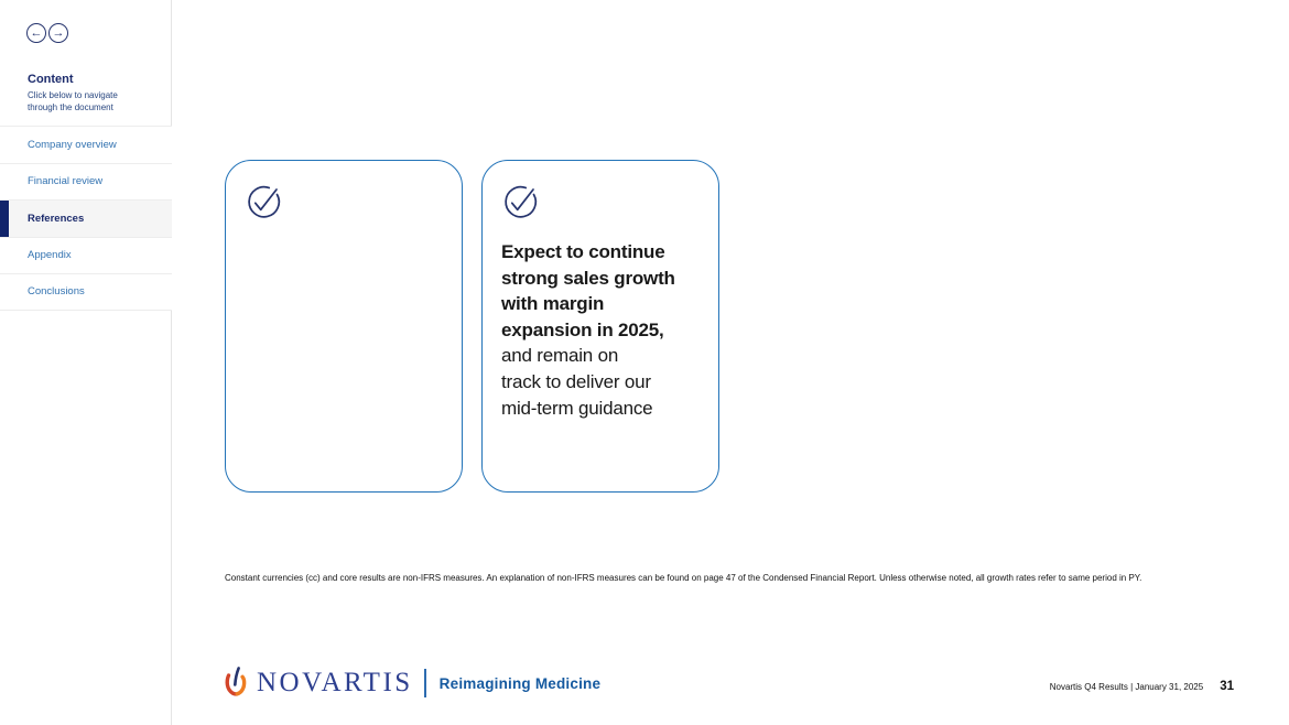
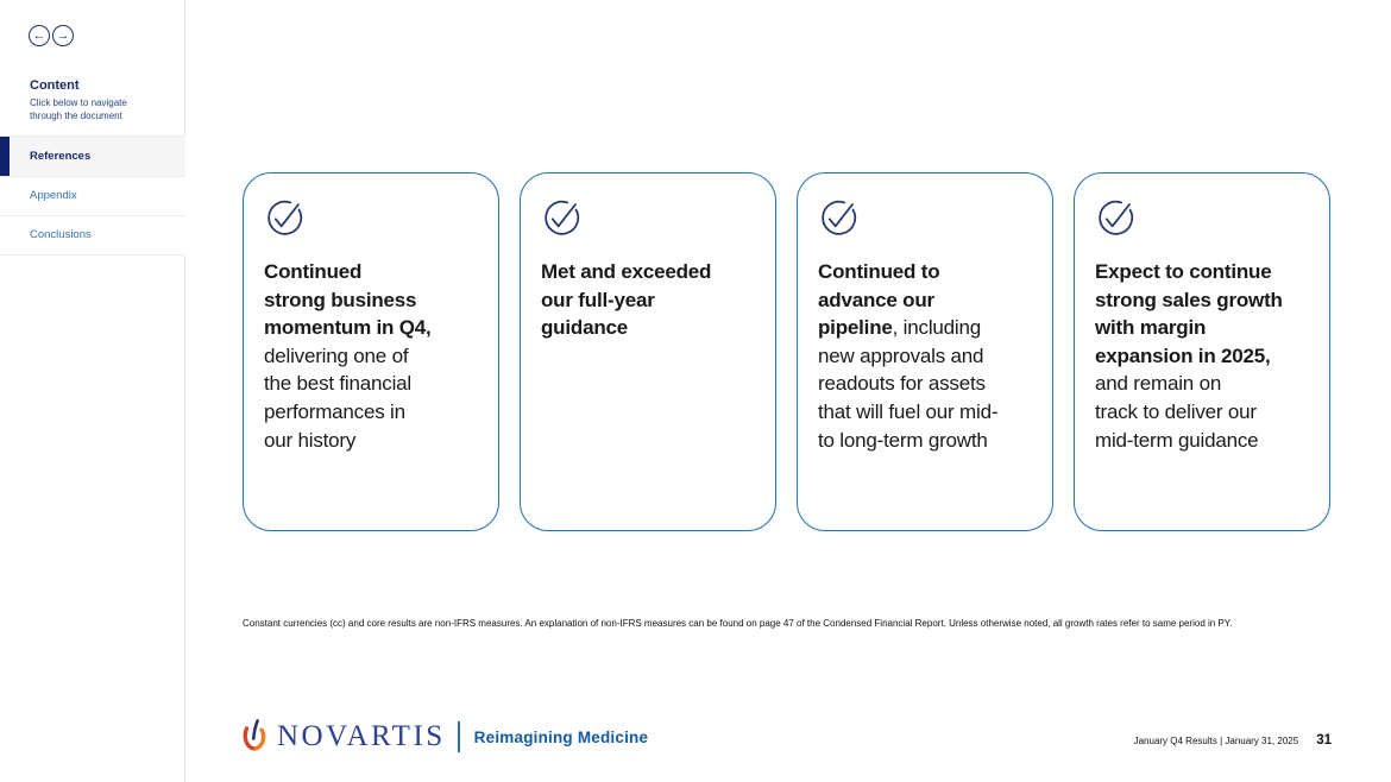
  ←
  →
  Content
  Click below to navigate
  through the document
- Company overview
- Financial review
  References
  Appendix
  Conclusions
+ Continued
+ strong business
+ momentum in Q4,
+ delivering one of
+ the best financial
+ performances in
+ our history
+ Met and exceeded
+ our full-year
+ guidance
+ Continued to
+ advance our
+ pipeline, including
+ new approvals and
+ readouts for assets
+ that will fuel our mid-
+ to long-term growth
  Expect to continue
  strong sales growth
  with margin
  expansion in 2025,
  and remain on
  track to deliver our
  mid-term guidance
  Constant currencies (cc) and core results are non-IFRS measures. An explanation of non-IFRS measures can be found on page 47 of the Condensed Financial Report. Unless otherwise noted, all growth rates refer to same period in PY.
  NOVARTIS
  Reimagining Medicine
- Novartis Q4 Results | January 31, 2025
+ January Q4 Results | January 31, 2025
  31
